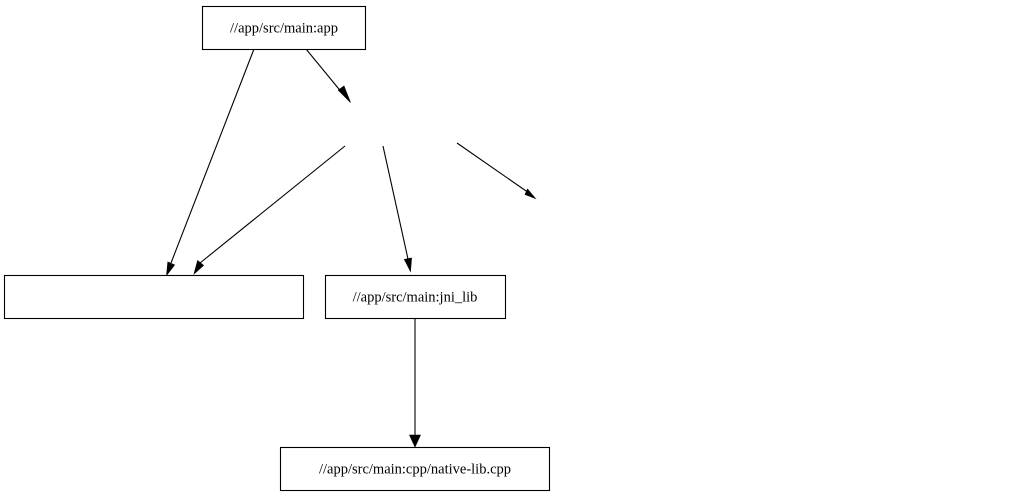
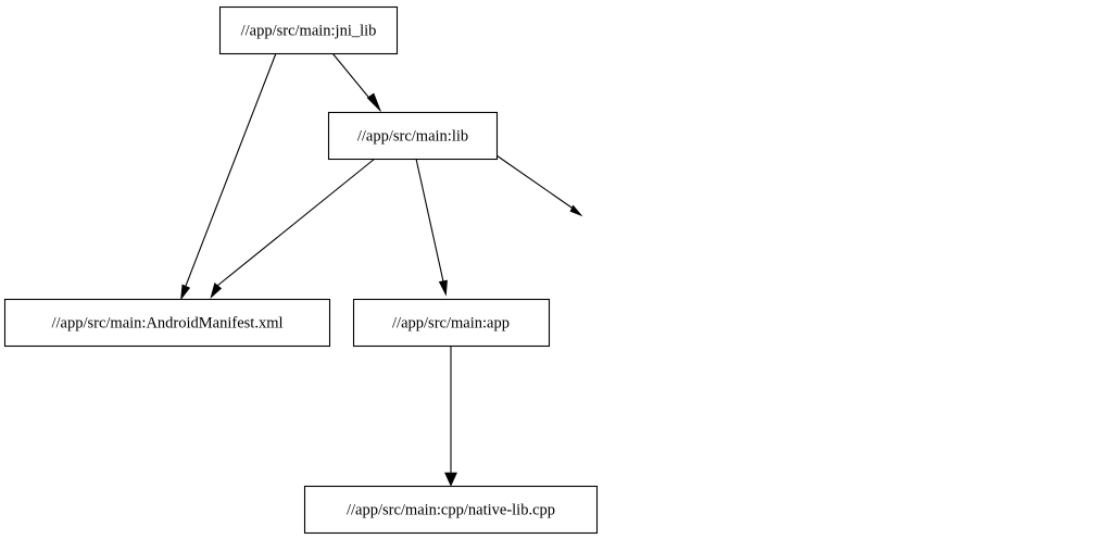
- //app/src/main:app
+ //app/src/main:jni_lib
+ //app/src/main:lib
+ //app/src/main:AndroidManifest.xml
- //app/src/main:jni_lib
+ //app/src/main:app
  //app/src/main:cpp/native-lib.cpp
